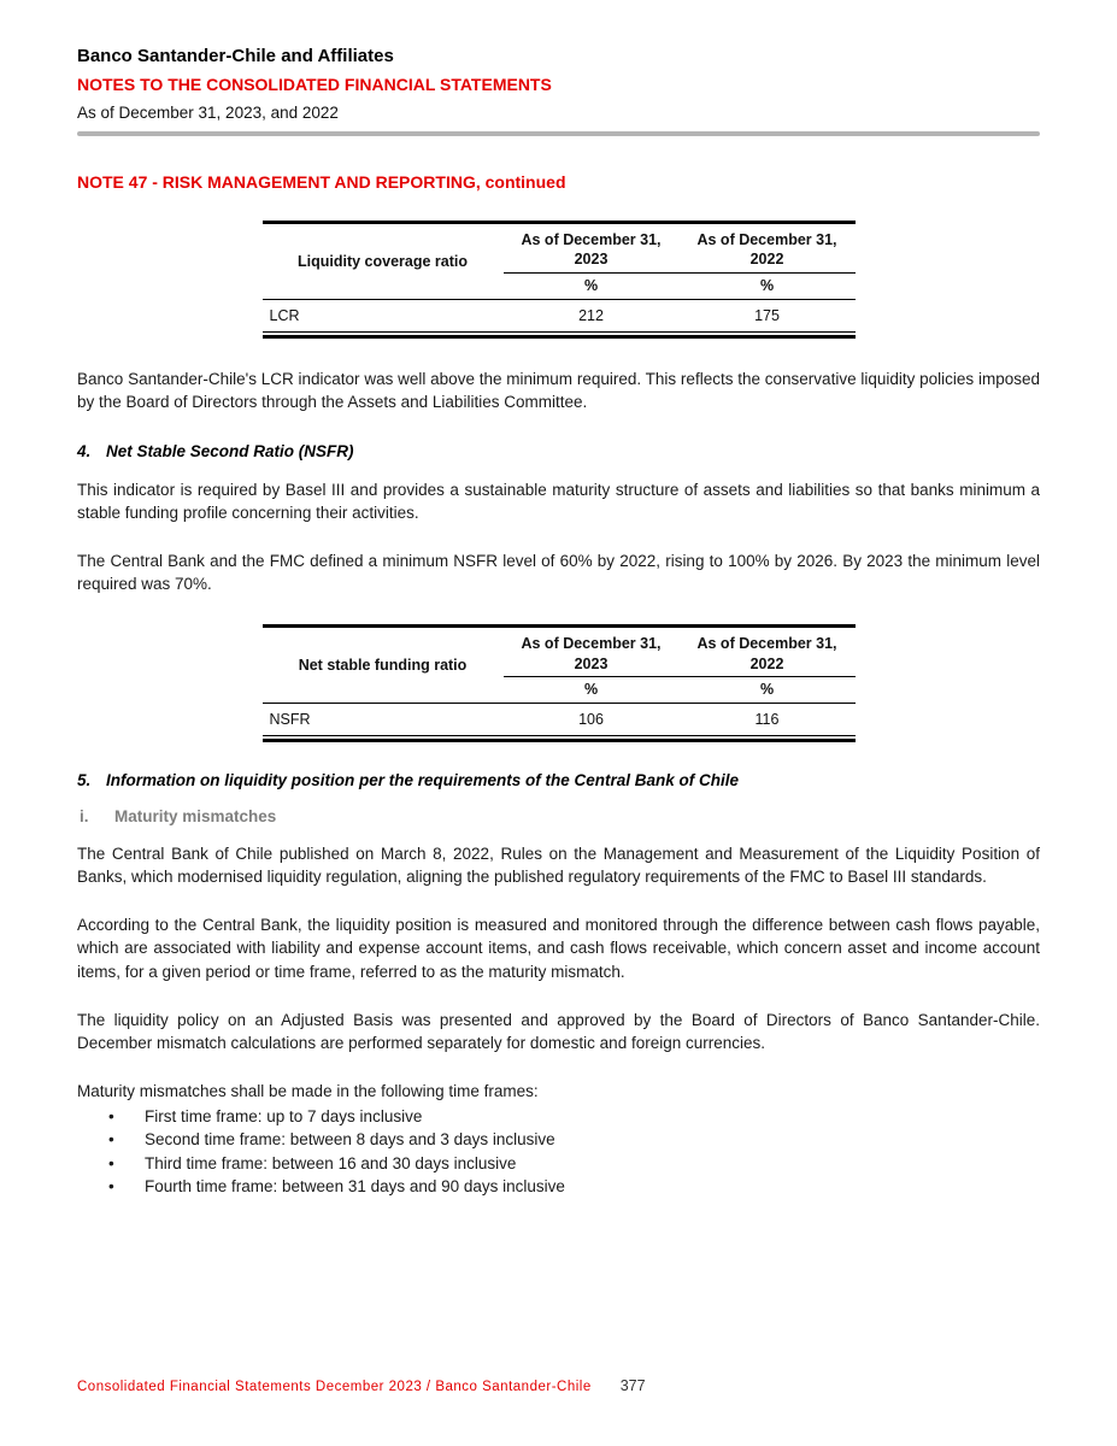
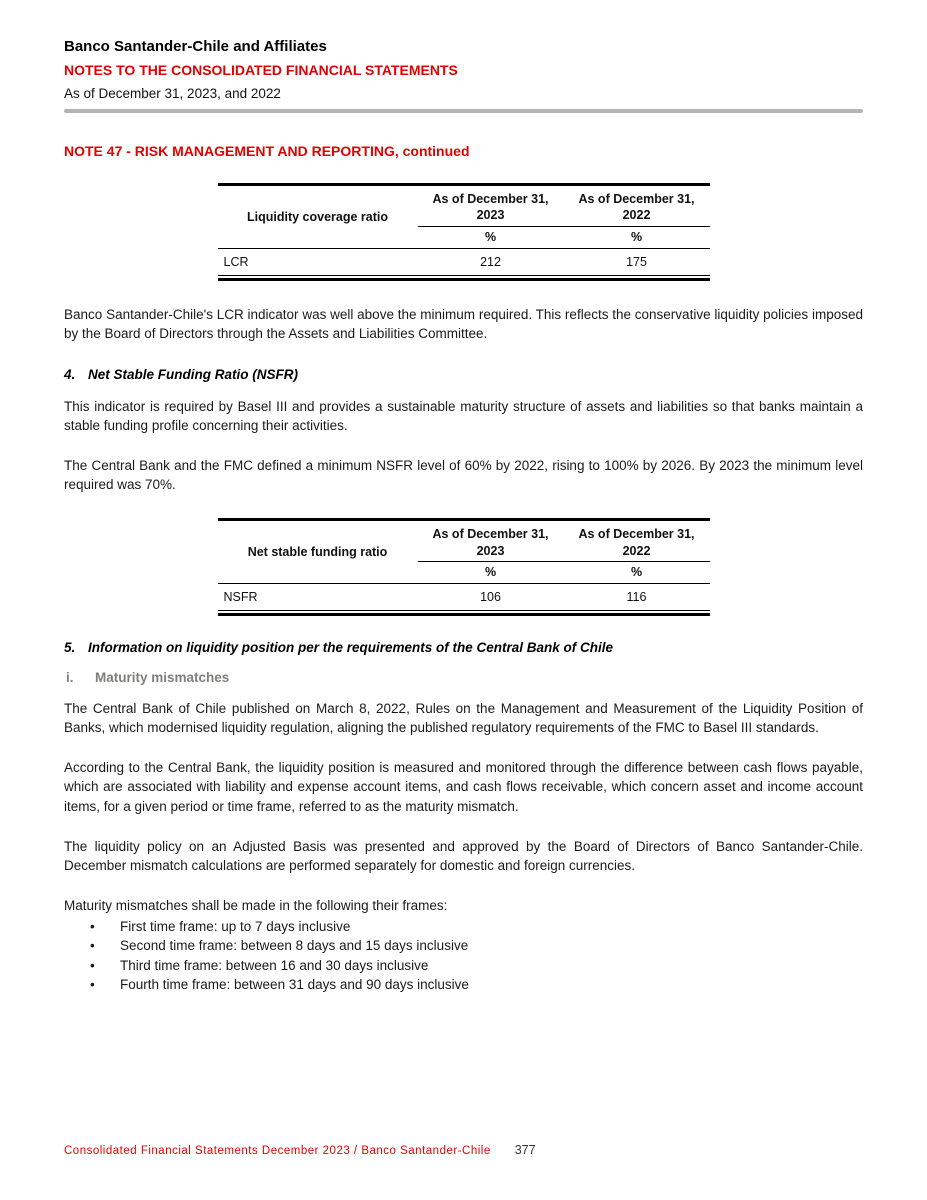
  Banco Santander-Chile and Affiliates
  NOTES TO THE CONSOLIDATED FINANCIAL STATEMENTS
  As of December 31, 2023, and 2022
  NOTE 47 - RISK MANAGEMENT AND REPORTING, continued
  Liquidity coverage ratio	As of December 31, 2023	As of December 31, 2022
  %	%
  LCR	212	175
  Banco Santander-Chile's LCR indicator was well above the minimum required. This reflects the conservative liquidity policies imposed by the Board of Directors through the Assets and Liabilities Committee.
  4.
- Net Stable Second Ratio (NSFR)
+ Net Stable Funding Ratio (NSFR)
- This indicator is required by Basel III and provides a sustainable maturity structure of assets and liabilities so that banks minimum a stable funding profile concerning their activities.
+ This indicator is required by Basel III and provides a sustainable maturity structure of assets and liabilities so that banks maintain a stable funding profile concerning their activities.
  The Central Bank and the FMC defined a minimum NSFR level of 60% by 2022, rising to 100% by 2026. By 2023 the minimum level required was 70%.
  Net stable funding ratio	As of December 31, 2023	As of December 31, 2022
  %	%
  NSFR	106	116
  5.
  Information on liquidity position per the requirements of the Central Bank of Chile
  i.
  Maturity mismatches
  The Central Bank of Chile published on March 8, 2022, Rules on the Management and Measurement of the Liquidity Position of Banks, which modernised liquidity regulation, aligning the published regulatory requirements of the FMC to Basel III standards.
  According to the Central Bank, the liquidity position is measured and monitored through the difference between cash flows payable, which are associated with liability and expense account items, and cash flows receivable, which concern asset and income account items, for a given period or time frame, referred to as the maturity mismatch.
  The liquidity policy on an Adjusted Basis was presented and approved by the Board of Directors of Banco Santander-Chile. December mismatch calculations are performed separately for domestic and foreign currencies.
- Maturity mismatches shall be made in the following time frames:
+ Maturity mismatches shall be made in the following their frames:
  First time frame: up to 7 days inclusive
- Second time frame: between 8 days and 3 days inclusive
+ Second time frame: between 8 days and 15 days inclusive
  Third time frame: between 16 and 30 days inclusive
  Fourth time frame: between 31 days and 90 days inclusive
  Consolidated Financial Statements December 2023 / Banco Santander-Chile
  377
